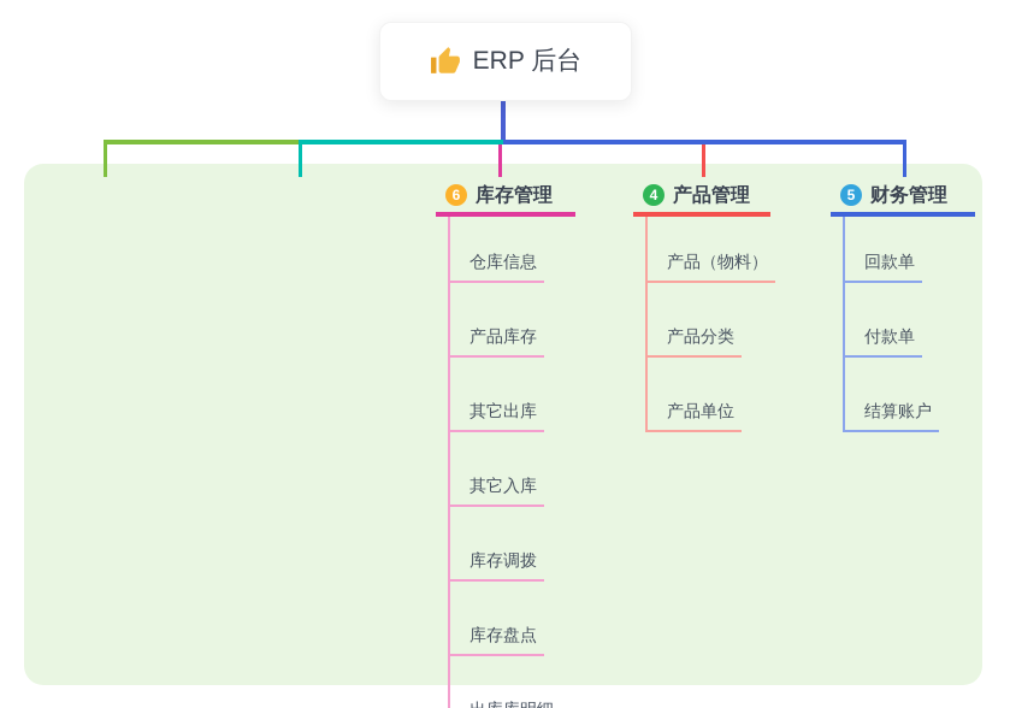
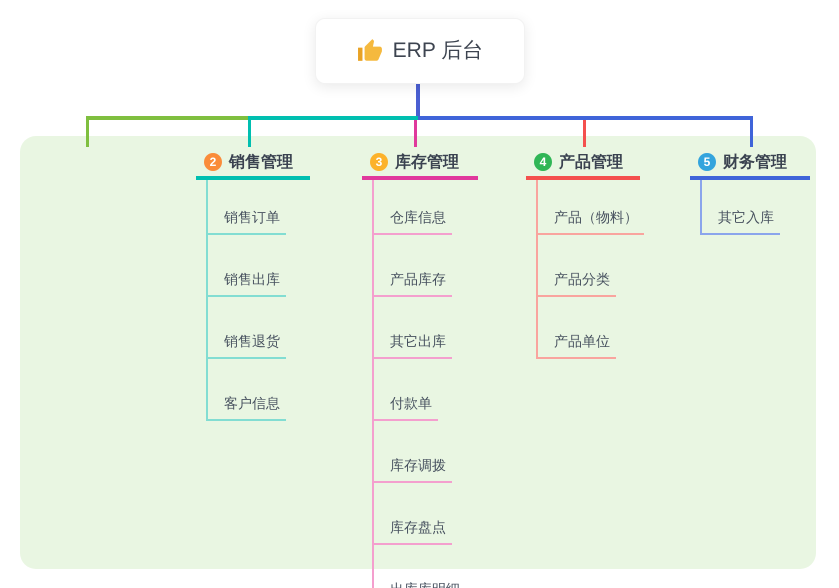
  ERP 后台
+ 2
+ 销售管理
+ 销售订单
+ 销售出库
+ 销售退货
+ 客户信息
- 6
+ 3
  库存管理
  仓库信息
  产品库存
  其它出库
- 其它入库
+ 付款单
  库存调拨
  库存盘点
  4
  产品管理
  产品（物料）
  产品分类
  产品单位
  5
  财务管理
- 回款单
- 付款单
+ 其它入库
- 结算账户
